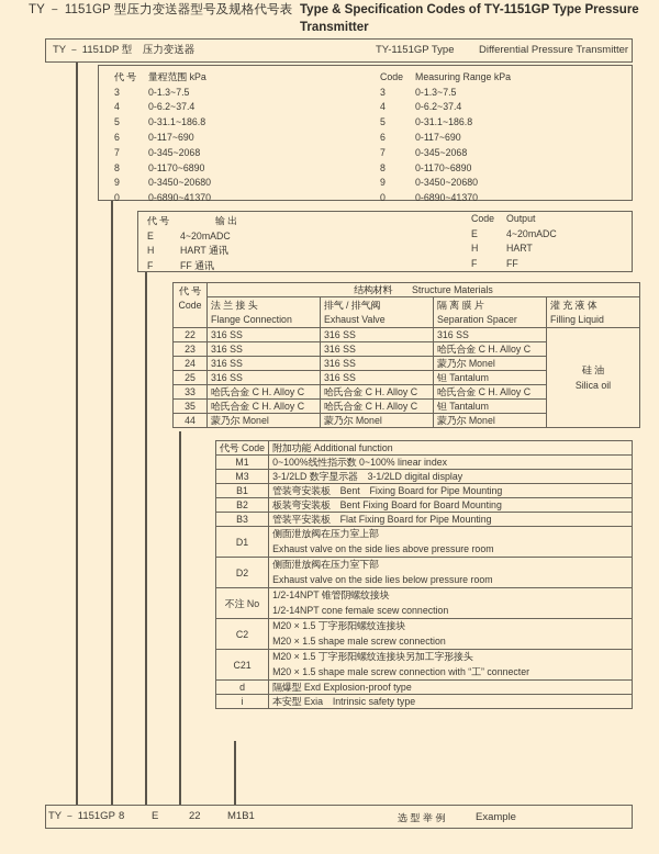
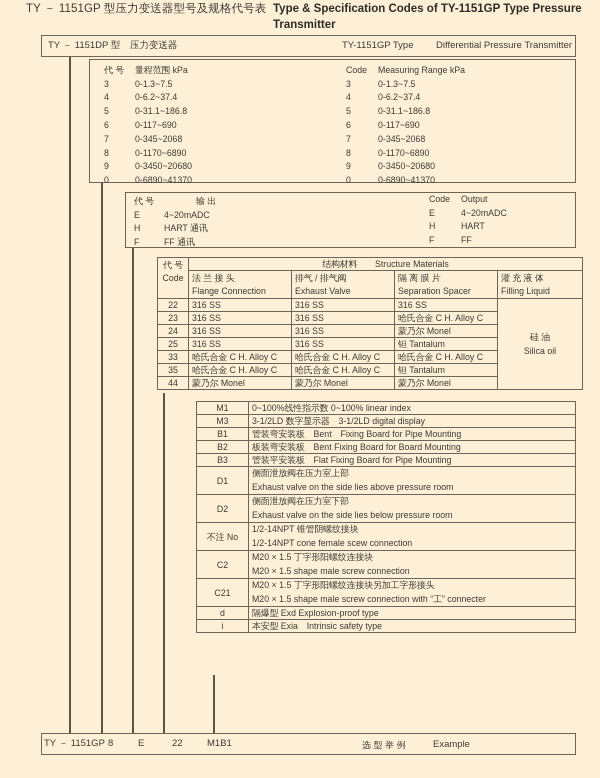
  TY － 1151GP 型压力变送器型号及规格代号表
  Type & Specification Codes of TY-1151GP Type Pressure Transmitter
  TY － 1151DP 型 压力变送器
  TY-1151GP Type
  Differential Pressure Transmitter
  代 号	量程范围 kPa
  3	0-1.3~7.5
  4	0-6.2~37.4
  5	0-31.1~186.8
  6	0-117~690
  7	0-345~2068
  8	0-1170~6890
  9	0-3450~20680
  0	0-6890~41370
  Code	Measuring Range kPa
  3	0-1.3~7.5
  4	0-6.2~37.4
  5	0-31.1~186.8
  6	0-117~690
  7	0-345~2068
  8	0-1170~6890
  9	0-3450~20680
  0	0-6890~41370
  代 号	输 出
  E	4~20mADC
  H	HART 通讯
  F	FF 通讯
  Code	Output
  E	4~20mADC
  H	HART
  F	FF
  代 号 Code	结构材料 Structure Materials
  法 兰 接 头Flange Connection	排气 / 排气阀Exhaust Valve	隔 离 膜 片Separation Spacer	灌 充 液 体Filling Liquid
  22	316 SS	316 SS	316 SS	硅 油Silica oil
  23	316 SS	316 SS	哈氏合金 C H. Alloy C
  24	316 SS	316 SS	蒙乃尔 Monel
  25	316 SS	316 SS	钽 Tantalum
  33	哈氏合金 C H. Alloy C	哈氏合金 C H. Alloy C	哈氏合金 C H. Alloy C
  35	哈氏合金 C H. Alloy C	哈氏合金 C H. Alloy C	钽 Tantalum
  44	蒙乃尔 Monel	蒙乃尔 Monel	蒙乃尔 Monel
- 代号 Code	附加功能 Additional function
  M1	0~100%线性指示数 0~100% linear index
  M3	3-1/2LD 数字显示器 3-1/2LD digital display
  B1	管装弯安装板 Bent Fixing Board for Pipe Mounting
  B2	板装弯安装板 Bent Fixing Board for Board Mounting
  B3	管装平安装板 Flat Fixing Board for Pipe Mounting
  D1	侧面泄放阀在压力室上部Exhaust valve on the side lies above pressure room
  D2	侧面泄放阀在压力室下部Exhaust valve on the side lies below pressure room
  不注 No	1/2-14NPT 锥管阴螺纹接块1/2-14NPT cone female scew connection
  C2	M20 × 1.5 丁字形阳螺纹连接块M20 × 1.5 shape male screw connection
  C21	M20 × 1.5 丁字形阳螺纹连接块另加工字形接头M20 × 1.5 shape male screw connection with “工” connecter
  d	隔爆型 Exd Explosion-proof type
  i	本安型 Exia Intrinsic safety type
  TY － 1151GP
  8
  E
  22
  M1B1
  选 型 举 例
  Example
